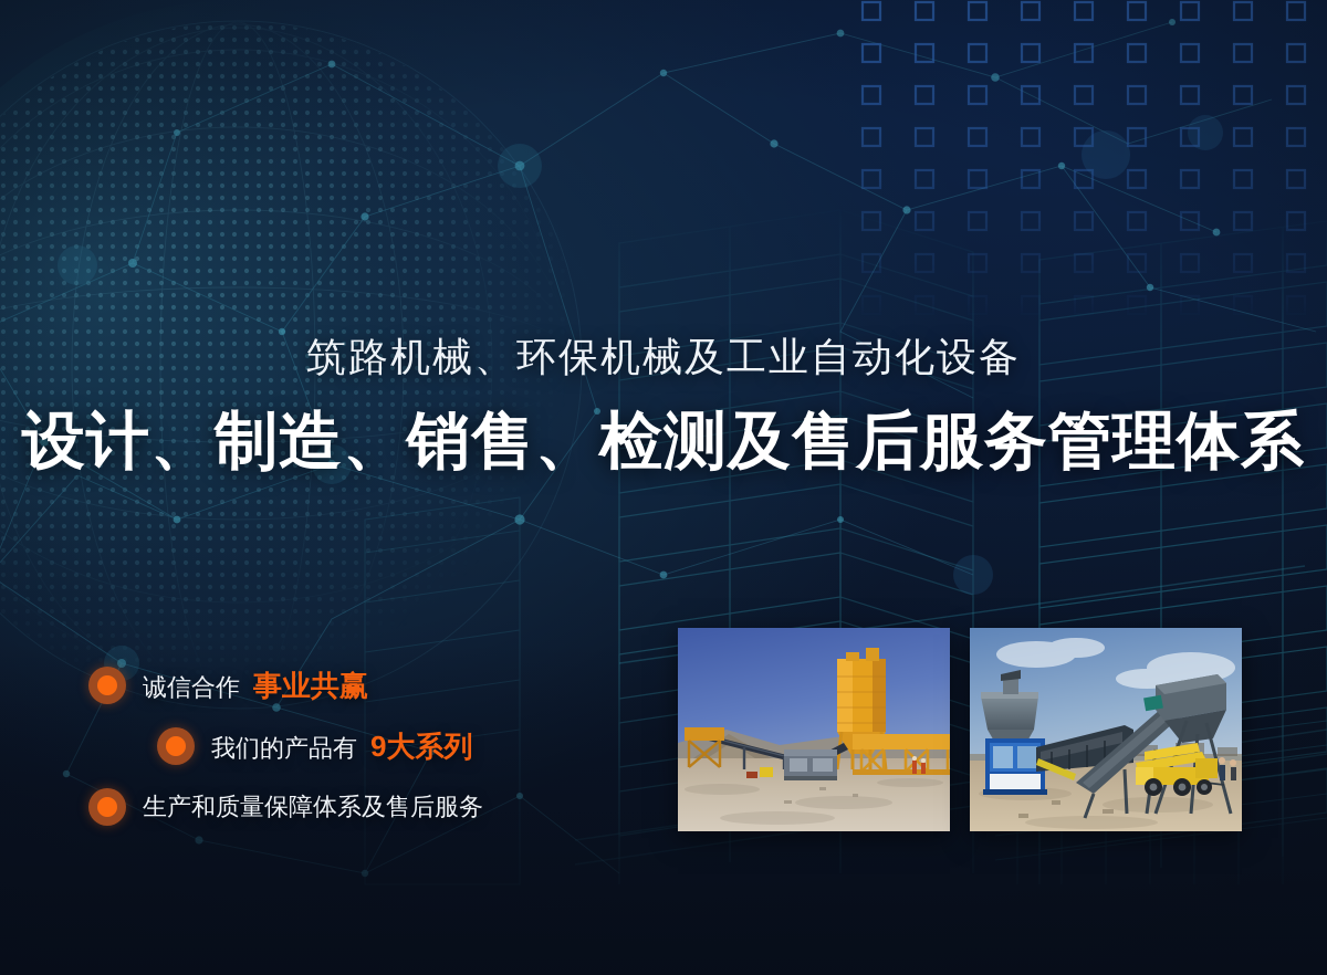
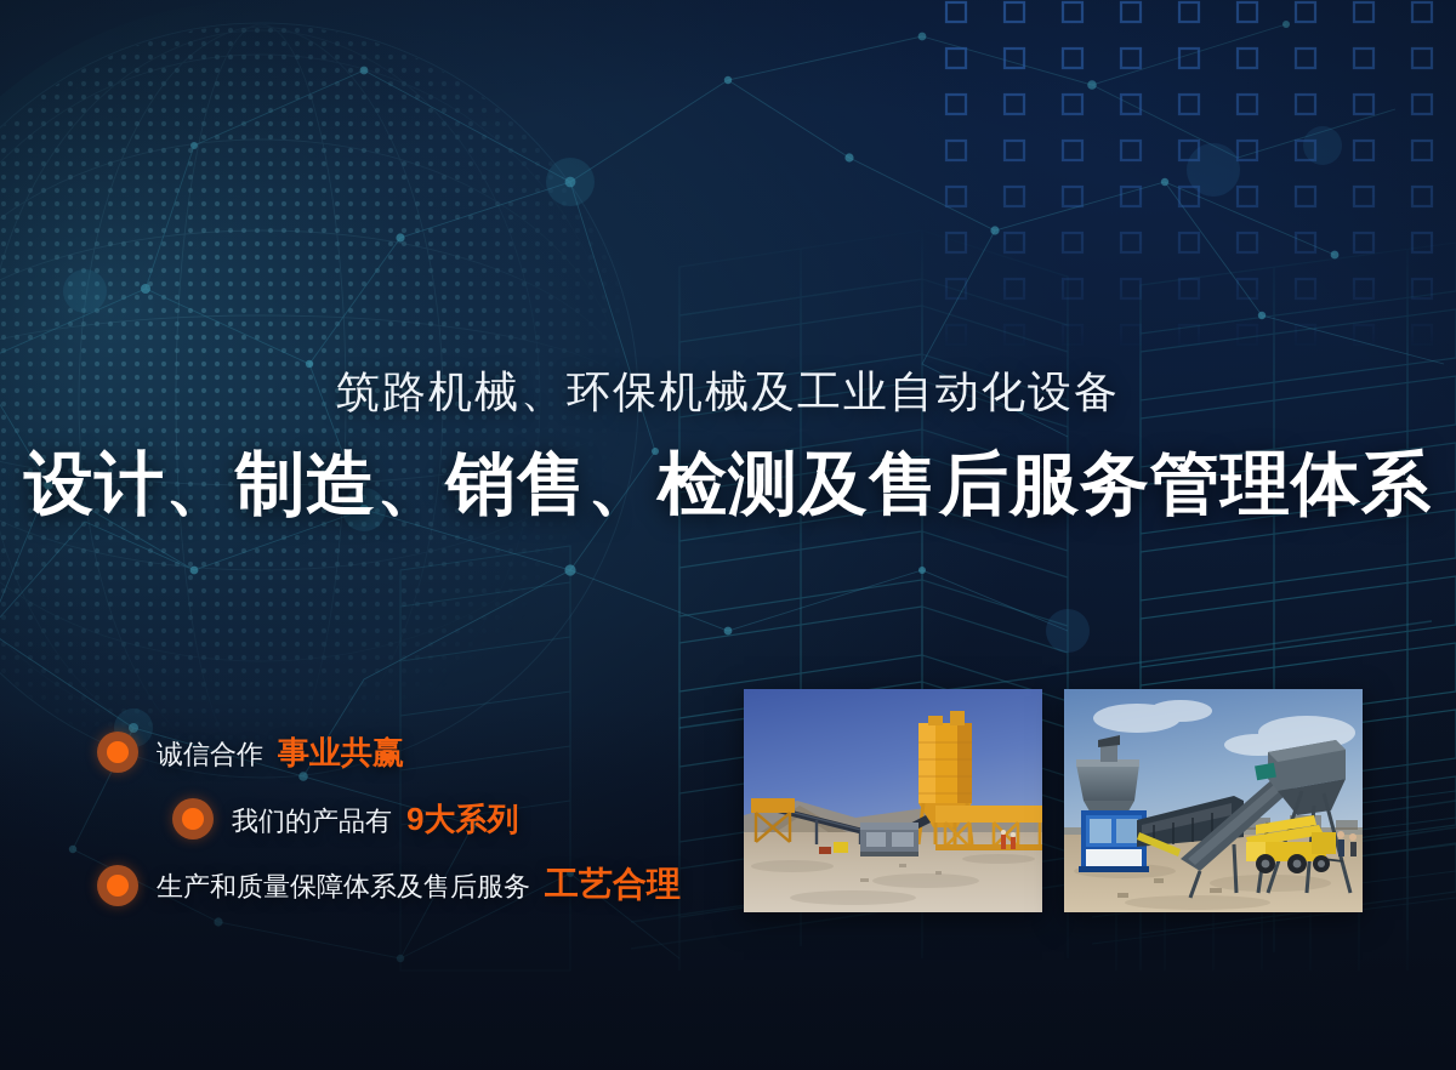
  筑路机械、环保机械及工业自动化设备
  设计、制造、销售、检测及售后服务管理体系
  诚信合作
  事业共赢
  我们的产品有
  9大系列
  生产和质量保障体系及售后服务
+ 工艺合理
